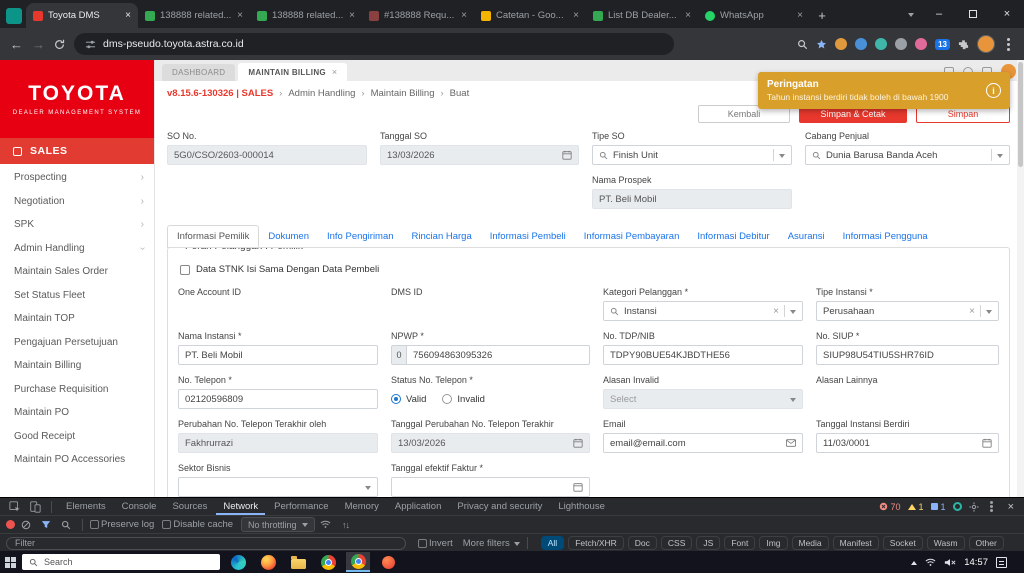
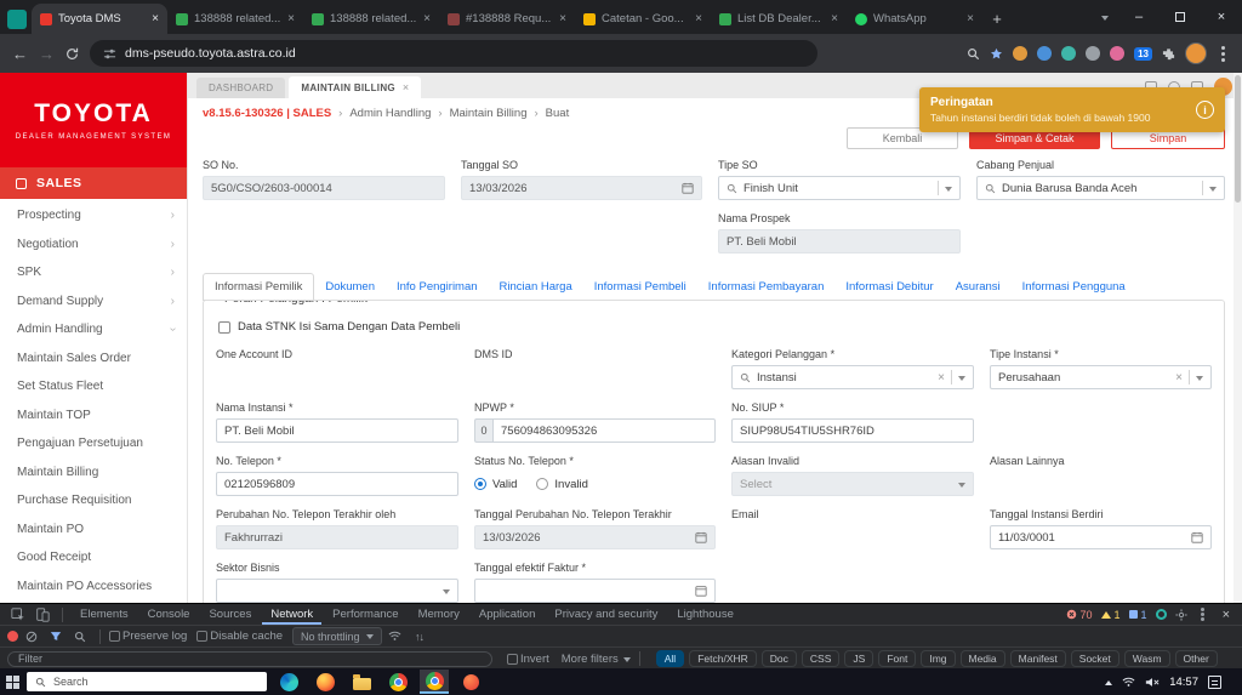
  Toyota DMS
  138888 related...
  138888 related...
  #138888 Requ...
  Catetan - Goo...
  List DB Dealer...
  WhatsApp
  dms-pseudo.toyota.astra.co.id
  13
  TOYOTA
  SALES
  Prospecting
  Negotiation
  SPK
+ Demand Supply
  Admin Handling
  Maintain Sales Order
  Set Status Fleet
  Maintain TOP
  Pengajuan Persetujuan
  Maintain Billing
  Purchase Requisition
  Maintain PO
  Good Receipt
  Maintain PO Accessories
  DASHBOARD
  MAINTAIN BILLING
  v8.15.6-130326 | SALES
  Admin Handling
  Maintain Billing
  Buat
  Kembali
  Simpan & Cetak
  Simpan
  SO No.
  5G0/CSO/2603-000014
  Tanggal SO
  13/03/2026
  Tipe SO
  Finish Unit
  Cabang Penjual
  Dunia Barusa Banda Aceh
  Nama Prospek
  PT. Beli Mobil
  Informasi Pemilik
  Dokumen
  Info Pengiriman
  Rincian Harga
  Informasi Pembeli
  Informasi Pembayaran
  Informasi Debitur
  Asuransi
  Informasi Pengguna
  Data STNK Isi Sama Dengan Data Pembeli
  One Account ID
  DMS ID
  Kategori Pelanggan *
  Instansi
  Tipe Instansi *
  Perusahaan
  Nama Instansi *
  PT. Beli Mobil
  NPWP *
  0
  756094863095326
- No. TDP/NIB
- TDPY90BUE54KJBDTHE56
  No. SIUP *
  SIUP98U54TIU5SHR76ID
  No. Telepon *
  02120596809
  Status No. Telepon *
  Valid
  Invalid
  Alasan Invalid
  Select
  Alasan Lainnya
  Perubahan No. Telepon Terakhir oleh
  Fakhrurrazi
  Tanggal Perubahan No. Telepon Terakhir
  13/03/2026
  Email
- email@email.com
  Tanggal Instansi Berdiri
  11/03/0001
  Sektor Bisnis
  Tanggal efektif Faktur *
  Peringatan
  Tahun instansi berdiri tidak boleh di bawah 1900
  Elements
  Console
  Sources
  Network
  Performance
  Memory
  Application
  Privacy and security
  Lighthouse
  70
  1
  1
  Preserve log
  Disable cache
  No throttling
  Filter
  Invert
  More filters
  All
  Fetch/XHR
  Doc
  CSS
  JS
  Font
  Img
  Media
  Manifest
  Socket
  Wasm
  Other
  Search
  14:57
